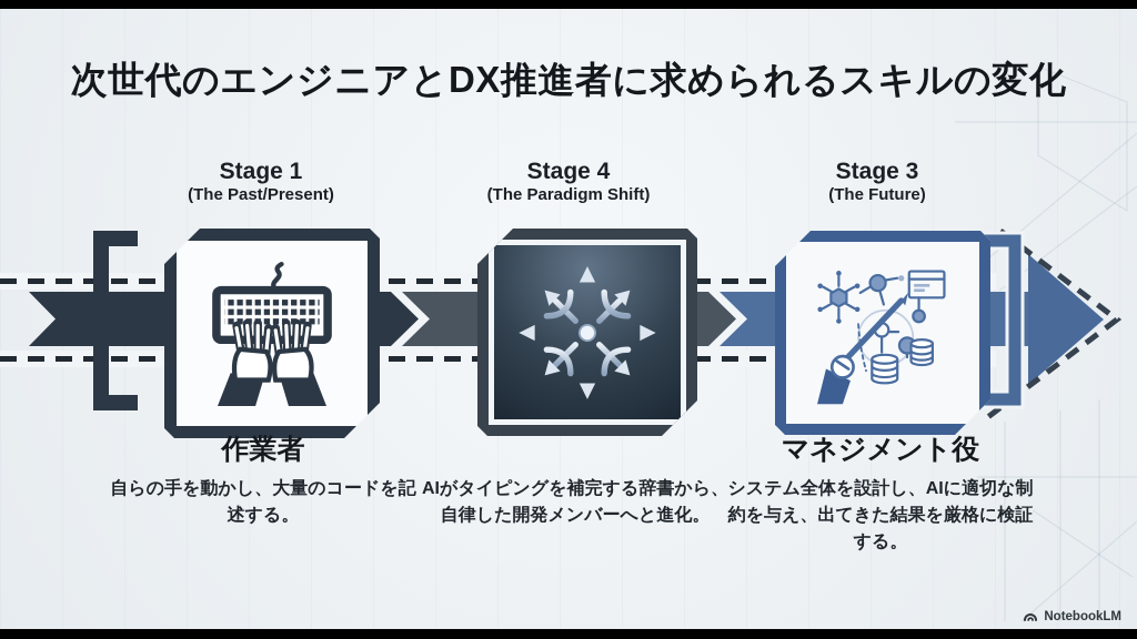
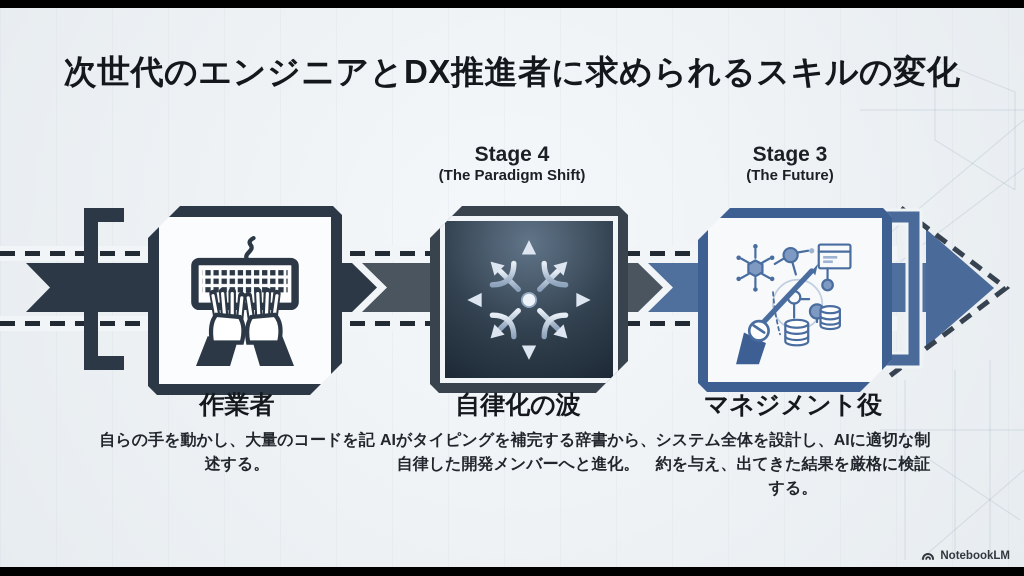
  次世代のエンジニアとDX推進者に求められるスキルの変化
- Stage 1
- (The Past/Present)
  Stage 4
  (The Paradigm Shift)
  Stage 3
  (The Future)
  作業者
+ 自律化の波
  マネジメント役
  自らの手を動かし、大量のコードを記述する。
  AIがタイピングを補完する辞書から、自律した開発メンバーへと進化。
  システム全体を設計し、AIに適切な制約を与え、出てきた結果を厳格に検証する。
  NotebookLM
